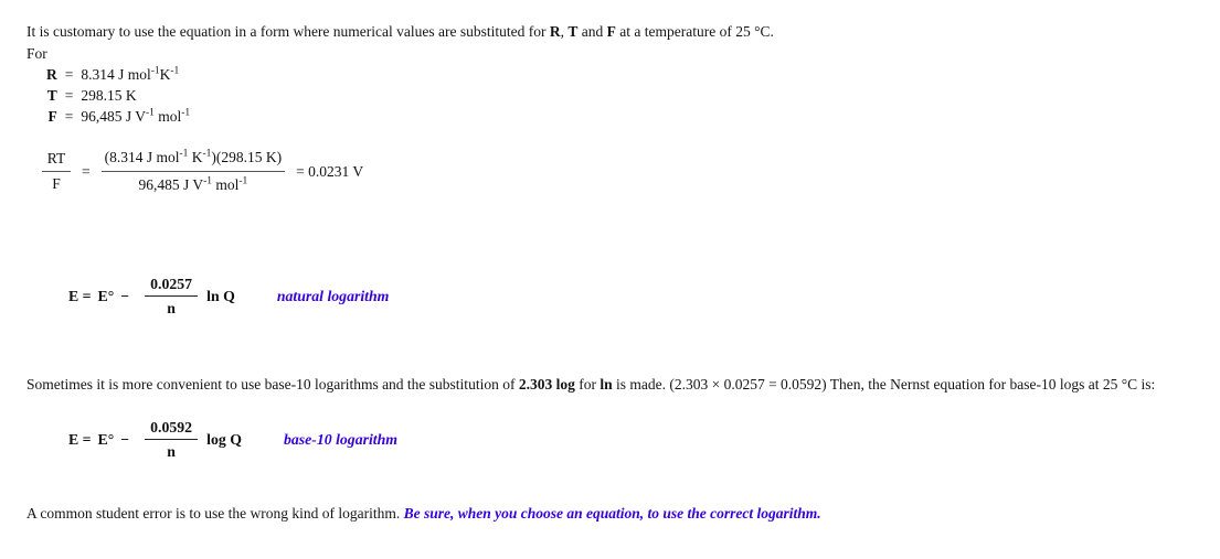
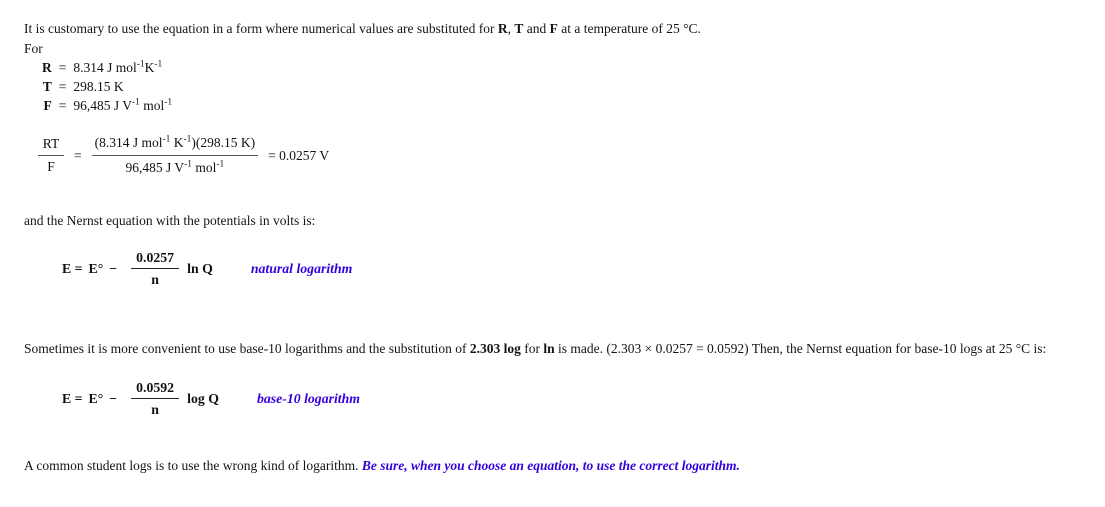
  It is customary to use the equation in a form where numerical values are substituted for R, T and F at a temperature of 25 °C.
  For
  R	=	8.314 J mol-1K-1
  T	=	298.15 K
  F	=	96,485 J V-1 mol-1
  RT
  F
  =
  (8.314 J mol-1 K-1)(298.15 K)
  96,485 J V-1 mol-1
- = 0.0231 V
+ = 0.0257 V
+ and the Nernst equation with the potentials in volts is:
  E =
  E°
  −
  0.0257
  n
  ln Q
  natural logarithm
  Sometimes it is more convenient to use base-10 logarithms and the substitution of 2.303 log for ln is made. (2.303 × 0.0257 = 0.0592) Then, the Nernst equation for base-10 logs at 25 °C is:
  E =
  E°
  −
  0.0592
  n
  log Q
  base-10 logarithm
- A common student error is to use the wrong kind of logarithm. Be sure, when you choose an equation, to use the correct logarithm.
+ A common student logs is to use the wrong kind of logarithm. Be sure, when you choose an equation, to use the correct logarithm.
